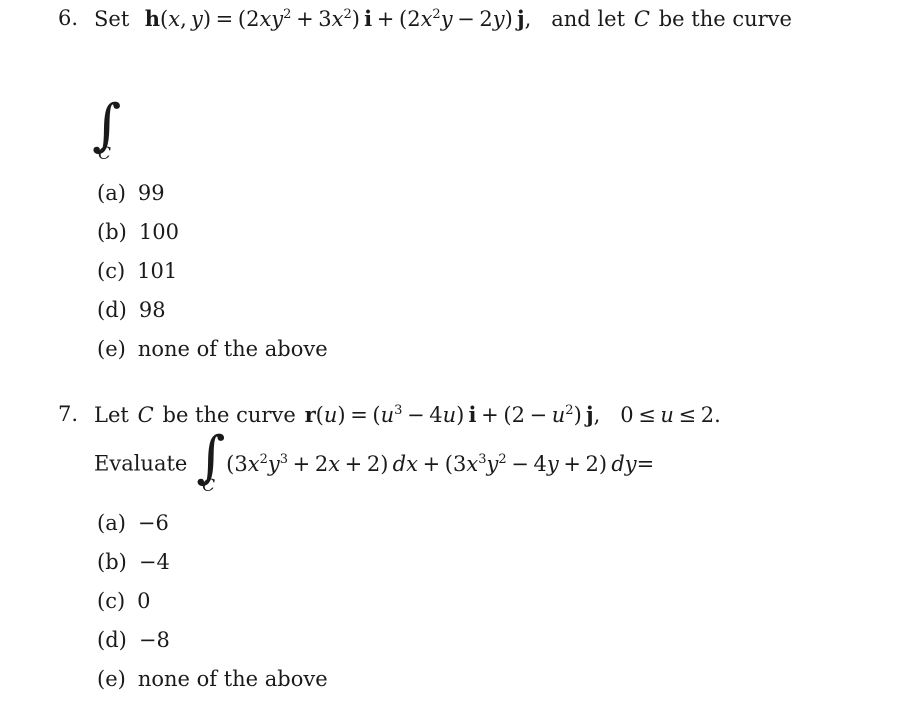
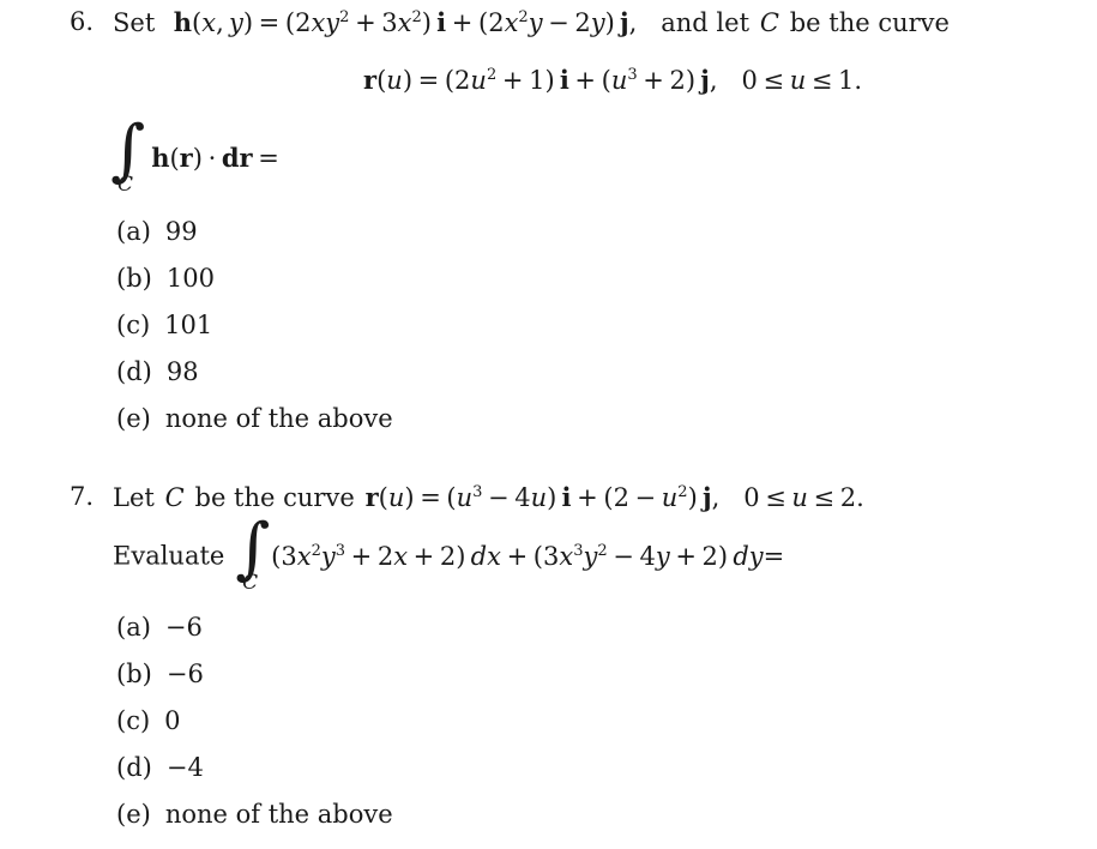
  6.
  Set h(x, y) = (2xy2 + 3x2) i + (2x2y − 2y) j, and let C be the curve
+ r(u) = (2u2 + 1) i + (u3 + 2) j, 0 ≤ u ≤ 1.
  ∫
  C
+ h(r) · dr =
  (a) 99
  (b) 100
  (c) 101
  (d) 98
  (e) none of the above
  7.
  Let C be the curve r(u) = (u3 − 4u) i + (2 − u2) j, 0 ≤ u ≤ 2.
  Evaluate
  ∫
  C
  (3x2y3 + 2x + 2) dx + (3x3y2 − 4y + 2) dy=
  (a) −6
- (b) −4
+ (b) −6
  (c) 0
- (d) −8
+ (d) −4
  (e) none of the above
